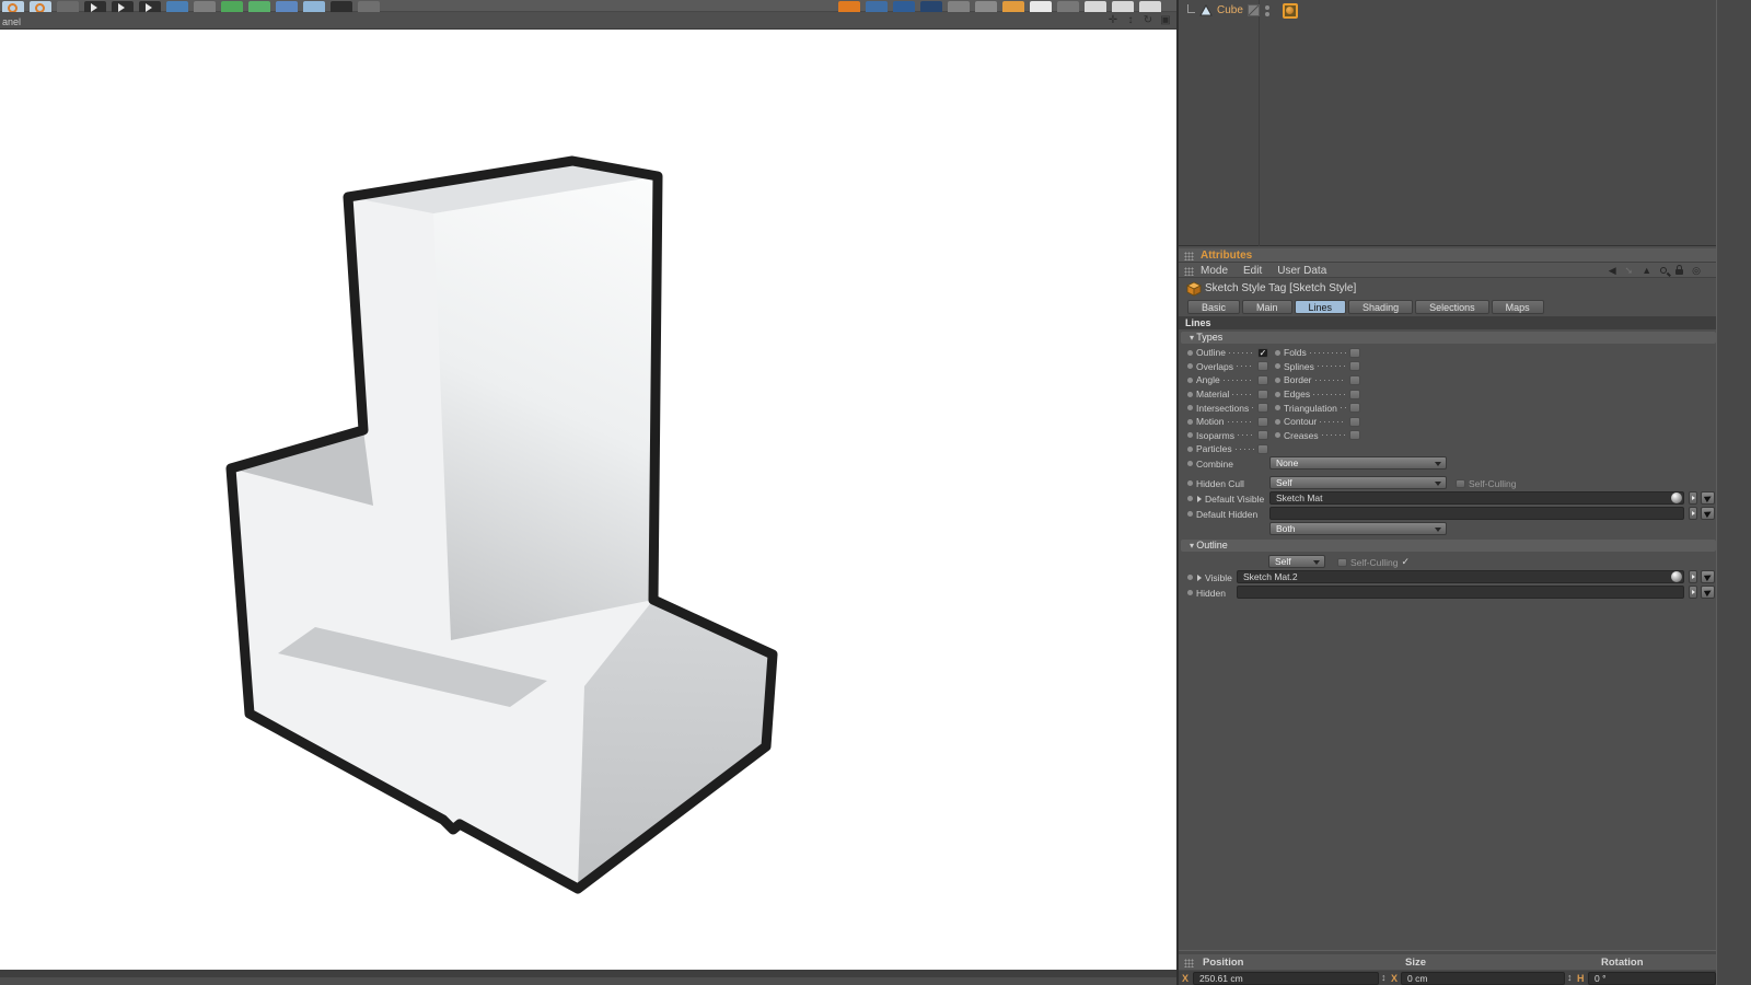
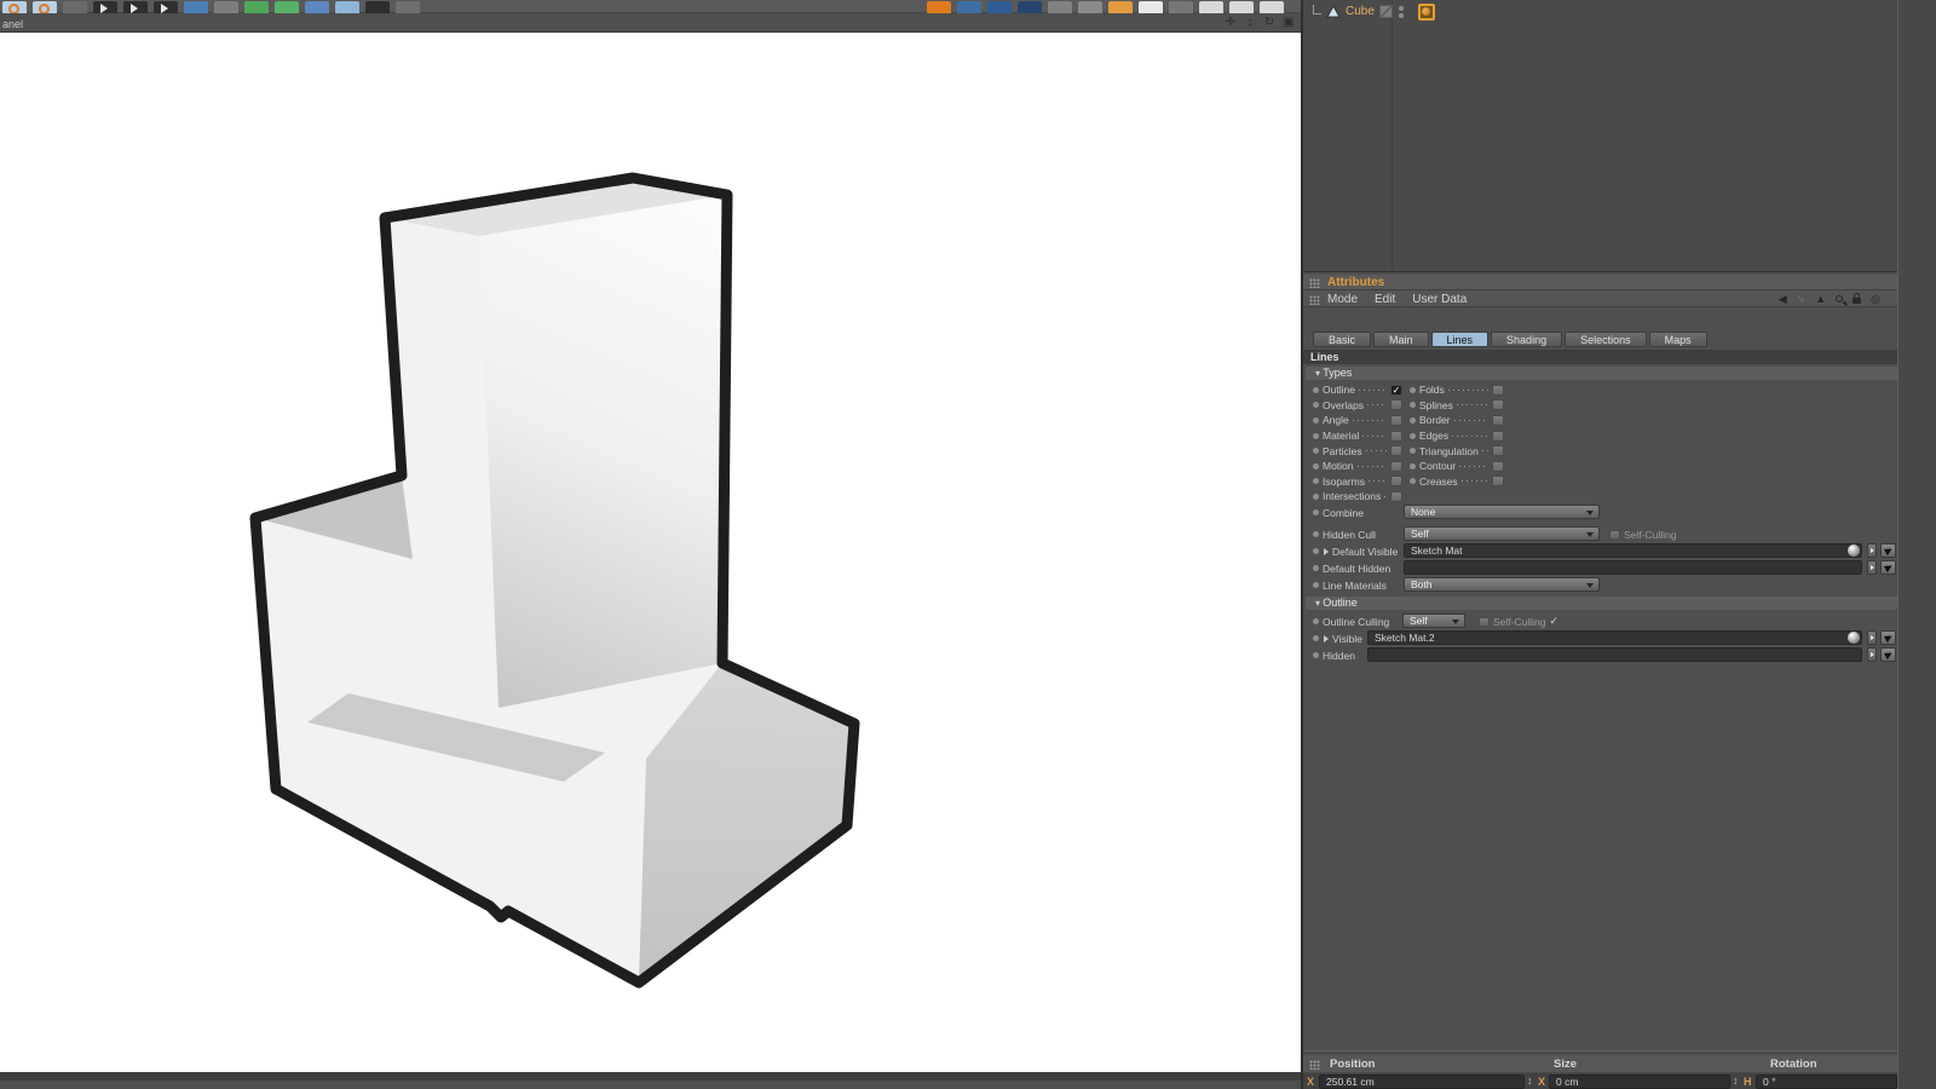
  anel
  ✛
  ↕
  ↻
  ▣
  Cube
  Attributes
  Mode
  Edit
  User Data
  ◀
  ➘
  ▲
  ◎
- Sketch Style Tag [Sketch Style]
  Basic
  Main
  Lines
  Shading
  Selections
  Maps
  Lines
  Types
  Outline
  ✓
  Overlaps
  Angle
  Material
- Intersections
+ Particles
  Motion
  Isoparms
- Particles
+ Intersections
  Folds
  Splines
  Border
  Edges
  Triangulation
  Contour
  Creases
  Combine
  None
  Hidden Cull
  Self
  Self-Culling
  Default Visible
  Sketch Mat
  Default Hidden
+ Line Materials
  Both
  Outline
+ Outline Culling
  Self
  Self-Culling
  ✓
  Visible
  Sketch Mat.2
  Hidden
  Position
  Size
  Rotation
  X
  250.61 cm
  ↕
  X
  0 cm
  ↕
  H
  0 °
